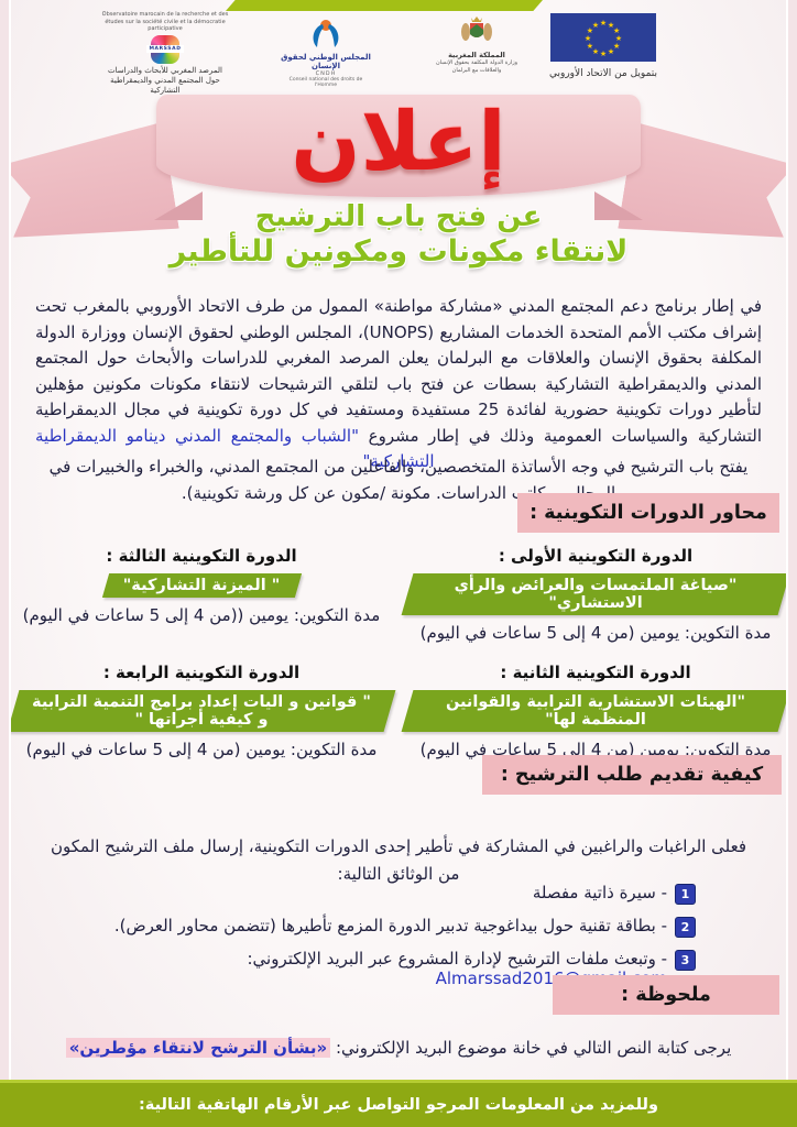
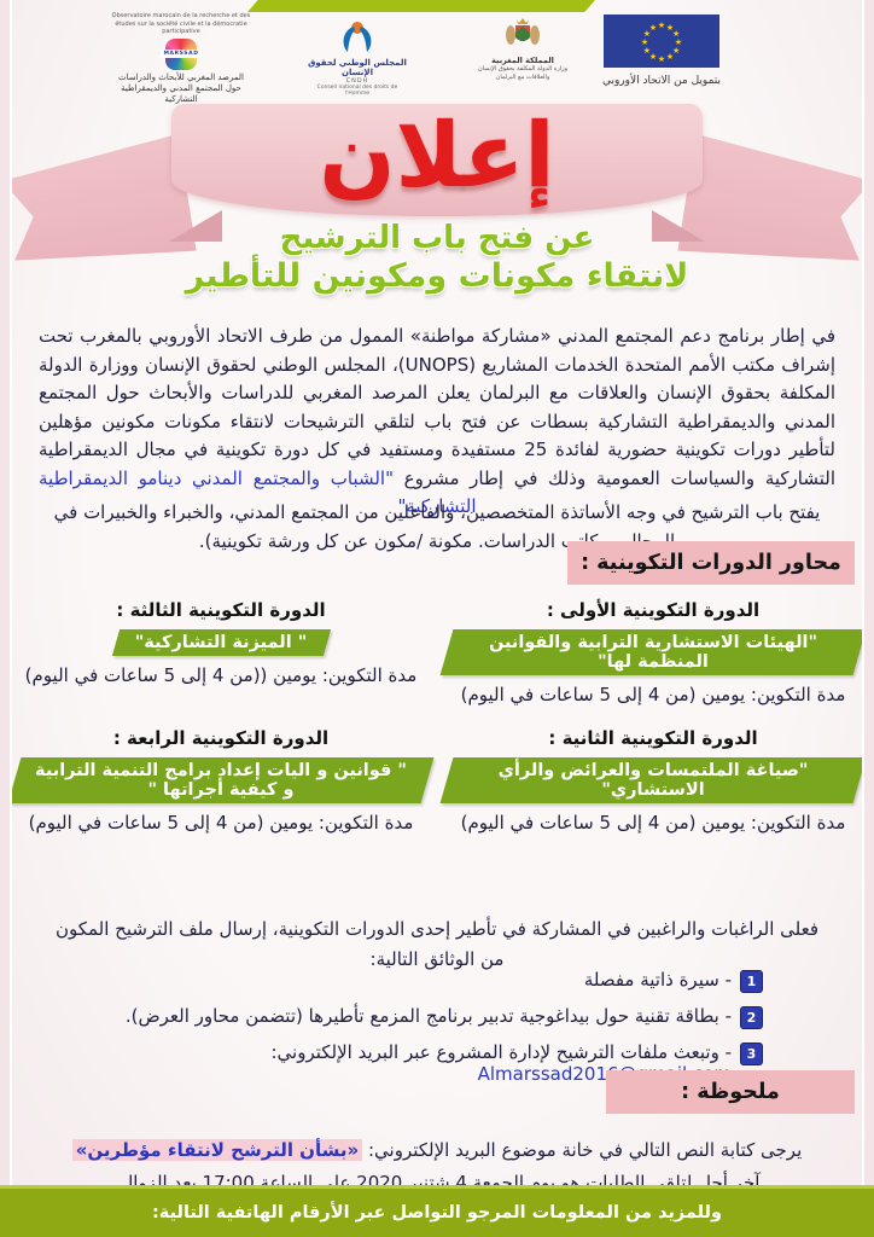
  المرصد المغربي للأبحاث والدراسات حول المجتمع المدني والديمقراطية التشاركية
  المجلس الوطني لحقوق الإنسان
  المملكة المغربية
  ★
  ★
  ★
  ★
  ★
  ★
  ★
  ★
  ★
  ★
  ★
  ★
  بتمويل من الاتحاد الأوروبي
  إعلان
  عن فتح باب الترشيح
  لانتقاء مكونات ومكونين للتأطير
  في إطار برنامج دعم المجتمع المدني «مشاركة مواطنة» الممول من طرف الاتحاد الأوروبي بالمغرب تحت إشراف مكتب الأمم المتحدة الخدمات المشاريع (UNOPS)، المجلس الوطني لحقوق الإنسان ووزارة الدولة المكلفة بحقوق الإنسان والعلاقات مع البرلمان يعلن المرصد المغربي للدراسات والأبحاث حول المجتمع المدني والديمقراطية التشاركية بسطات عن فتح باب لتلقي الترشيحات لانتقاء مكونات مكونين مؤهلين لتأطير دورات تكوينية حضورية لفائدة 25 مستفيدة ومستفيد في كل دورة تكوينية في مجال الديمقراطية التشاركية والسياسات العمومية وذلك في إطار مشروع "الشباب والمجتمع المدني دينامو الديمقراطية التشاركية"
  يفتح باب الترشيح في وجه الأساتذة المتخصصين، والفاعلين من المجتمع المدني، والخبراء والخبيرات في الدراسات. مكونة /مكون عن كل ورشة تكوينية).
  محاور الدورات التكوينية :
  الدورة التكوينية الأولى :
- "صياغة الملتمسات والعرائض والرأي الاستشاري"
+ "الهيئات الاستشارية الترابية والقوانين المنظمة لها"
  مدة التكوين: يومين (من 4 إلى 5 ساعات في اليوم)
  الدورة التكوينية الثالثة :
  " الميزنة التشاركية"
  مدة التكوين: يومين ((من 4 إلى 5 ساعات في اليوم)
  الدورة التكوينية الثانية :
- "الهيئات الاستشارية الترابية والقوانين المنظمة لها"
+ "صياغة الملتمسات والعرائض والرأي الاستشاري"
  مدة التكوين: يومين (من 4 إلى 5 ساعات في اليوم)
  الدورة التكوينية الرابعة :
  " قوانين و اليات إعداد برامج التنمية الترابية و كيفية أجراتها "
  مدة التكوين: يومين (من 4 إلى 5 ساعات في اليوم)
- كيفية تقديم طلب الترشيح :
  فعلى الراغبات والراغبين في المشاركة في تأطير إحدى الدورات التكوينية، إرسال ملف الترشيح المكون من الوثائق التالية:
  1
  - سيرة ذاتية مفصلة
  2
- - بطاقة تقنية حول بيداغوجية تدبير الدورة المزمع تأطيرها (تتضمن محاور العرض).
+ - بطاقة تقنية حول بيداغوجية تدبير برنامج المزمع تأطيرها (تتضمن محاور العرض).
  3
  - وتبعث ملفات الترشيح لإدارة المشروع عبر البريد الإلكتروني: Almarssad201
  ملحوظة :
  يرجى كتابة النص التالي في خانة موضوع البريد الإلكتروني: «بشأن الترشح لانتقاء مؤطرين»
+ آخر أجل لتلقي الطلبات هو يوم الجمعة 4 شتنبر 2020 على الساعة 17:00 بعد الزوال.
  وللمزيد من المعلومات المرجو التواصل عبر الأرقام الهاتفية التالية:
